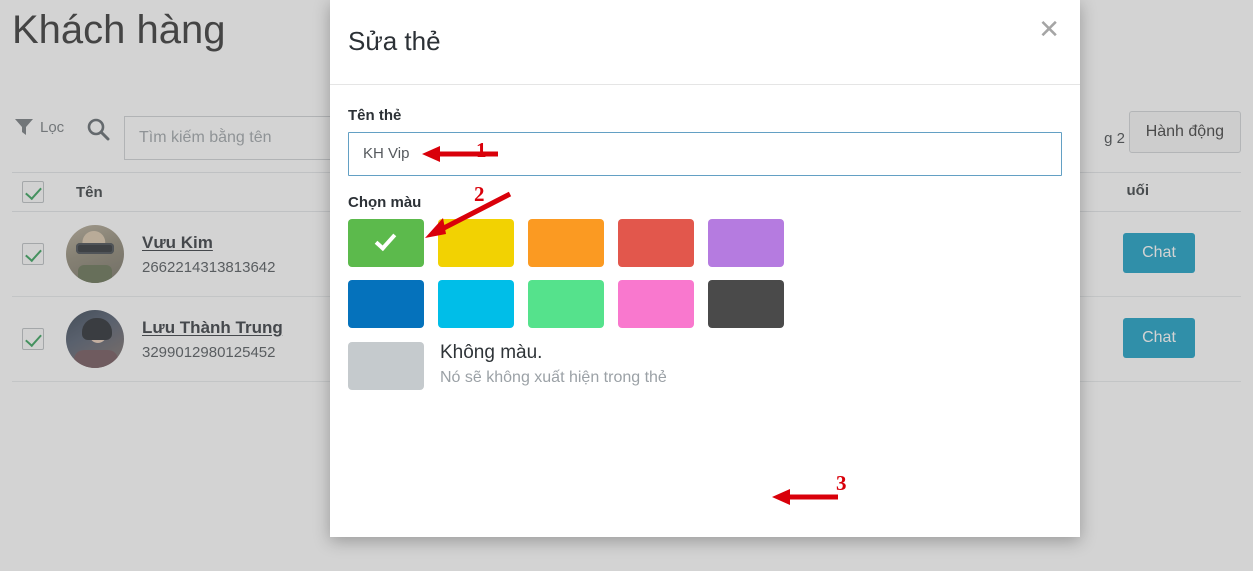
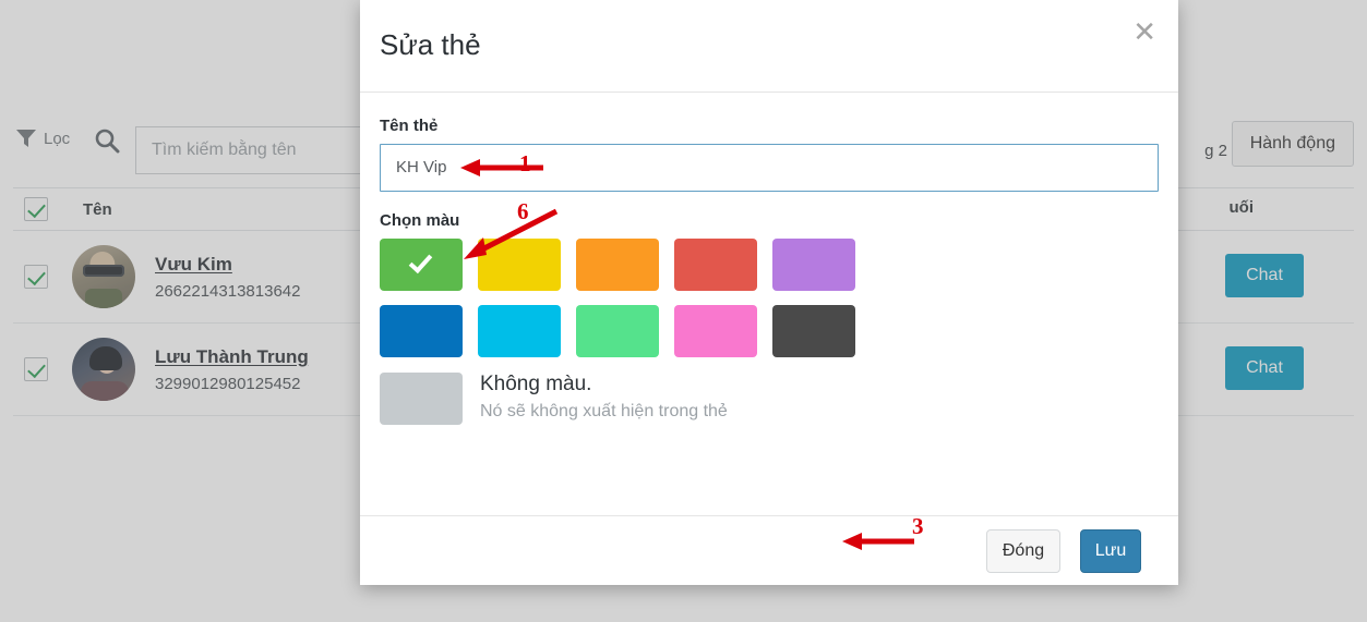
- Khách hàng
  Lọc
  Tìm kiếm bằng tên
  g 2
  Hành động
  Tên
  uối
  Vưu Kim
  2662214313813642
  Chat
  Lưu Thành Trung
  3299012980125452
  Chat
  Sửa thẻ
  ✕
  Tên thẻ
  KH Vip
  Chọn màu
  Không màu.
  Nó sẽ không xuất hiện trong thẻ
+ Đóng
+ Lưu
  1
- 2
+ 6
  3
